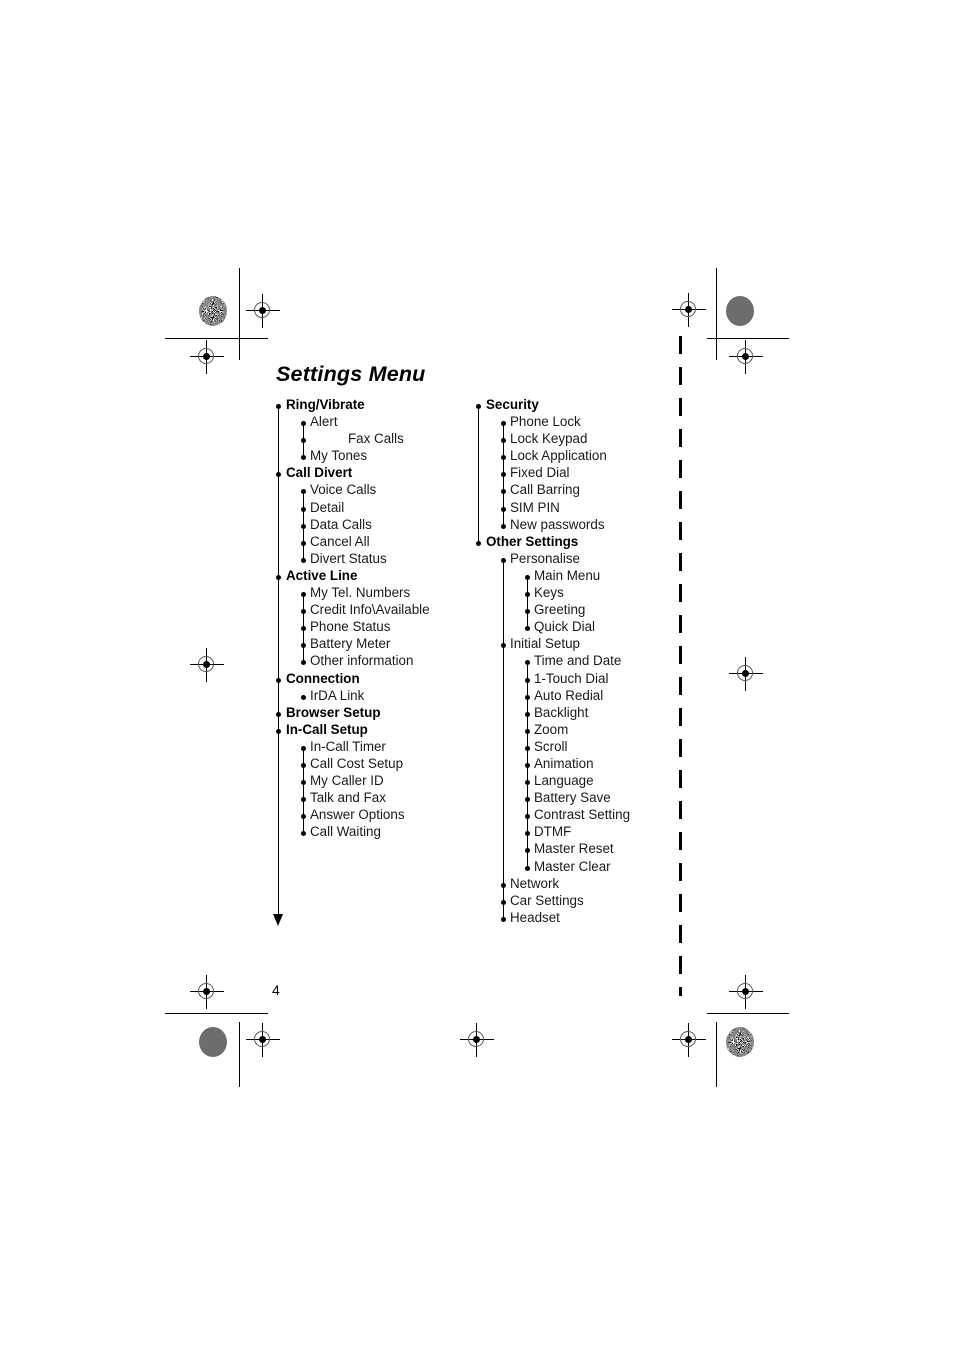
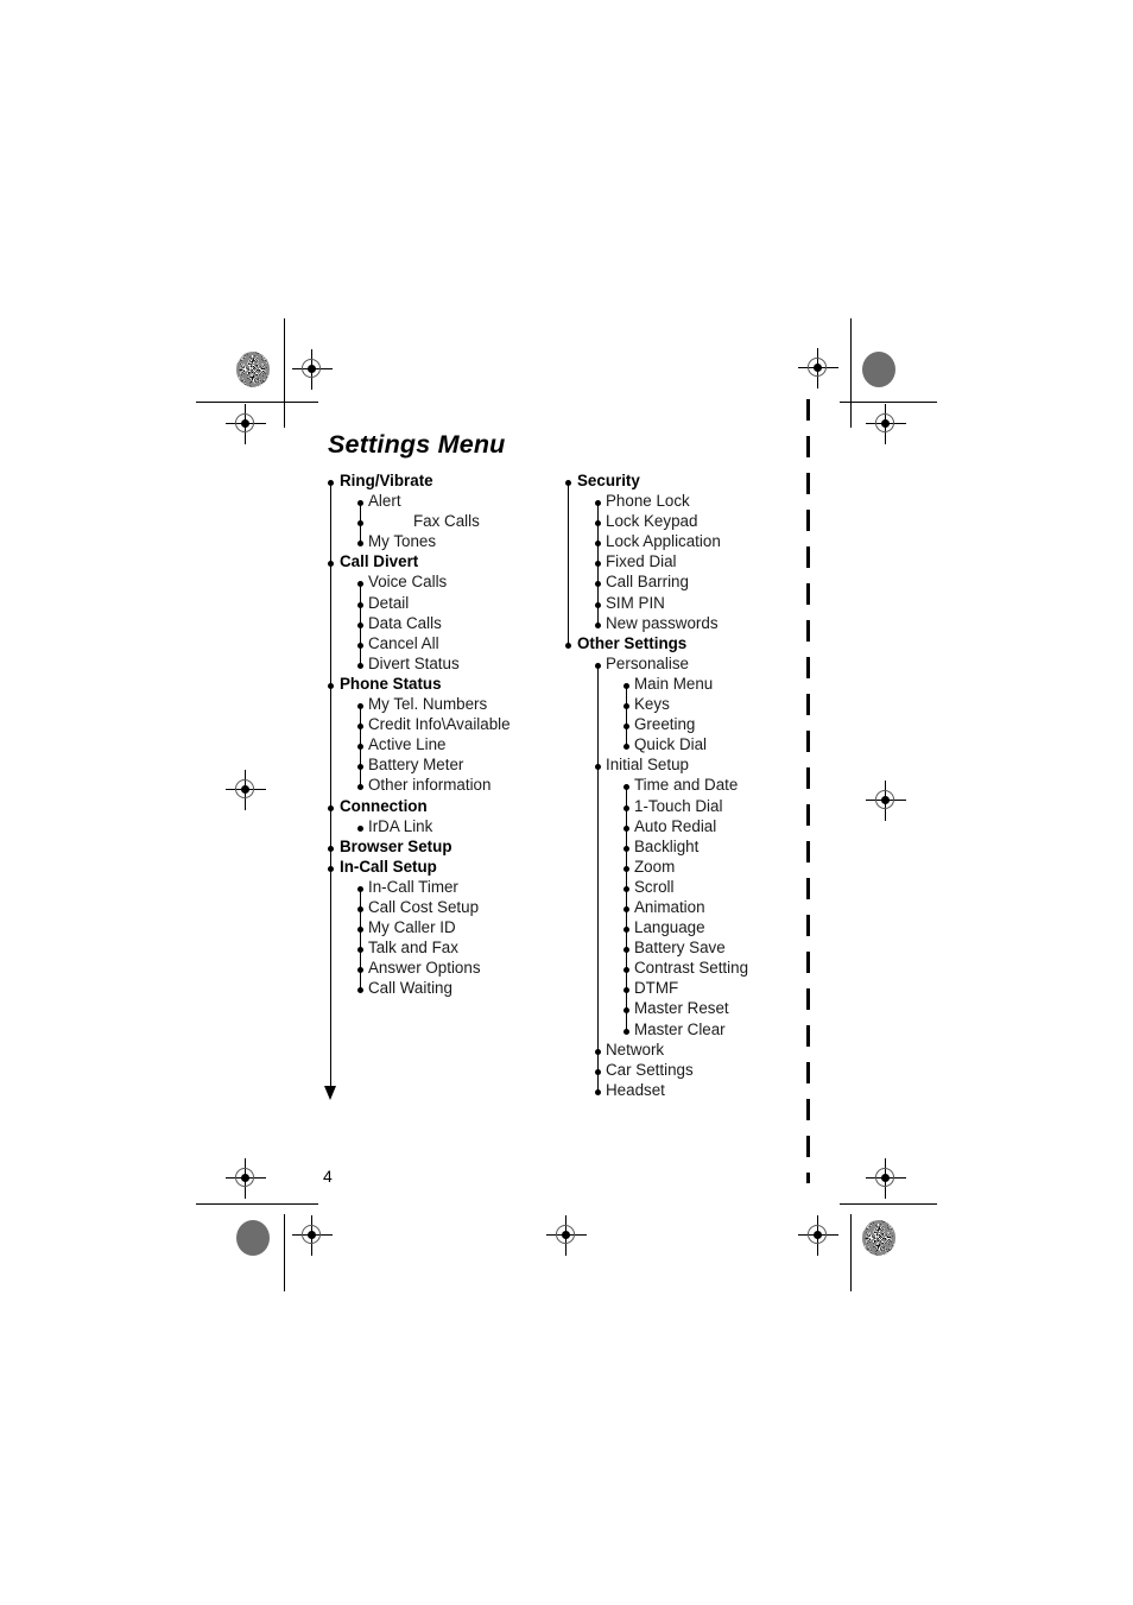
  Settings Menu
  Ring/Vibrate
  Alert
  Fax Calls
  My Tones
  Call Divert
  Voice Calls
  Detail
  Data Calls
  Cancel All
  Divert Status
- Active Line
+ Phone Status
  My Tel. Numbers
  Credit Info\Available
- Phone Status
+ Active Line
  Battery Meter
  Other information
  Connection
  IrDA Link
  Browser Setup
  In-Call Setup
  In-Call Timer
  Call Cost Setup
  My Caller ID
  Talk and Fax
  Answer Options
  Call Waiting
  Security
  Phone Lock
  Lock Keypad
  Lock Application
  Fixed Dial
  Call Barring
  SIM PIN
  New passwords
  Other Settings
  Personalise
  Main Menu
  Keys
  Greeting
  Quick Dial
  Initial Setup
  Time and Date
  1-Touch Dial
  Auto Redial
  Backlight
  Zoom
  Scroll
  Animation
  Language
  Battery Save
  Contrast Setting
  DTMF
  Master Reset
  Master Clear
  Network
  Car Settings
  Headset
  4
